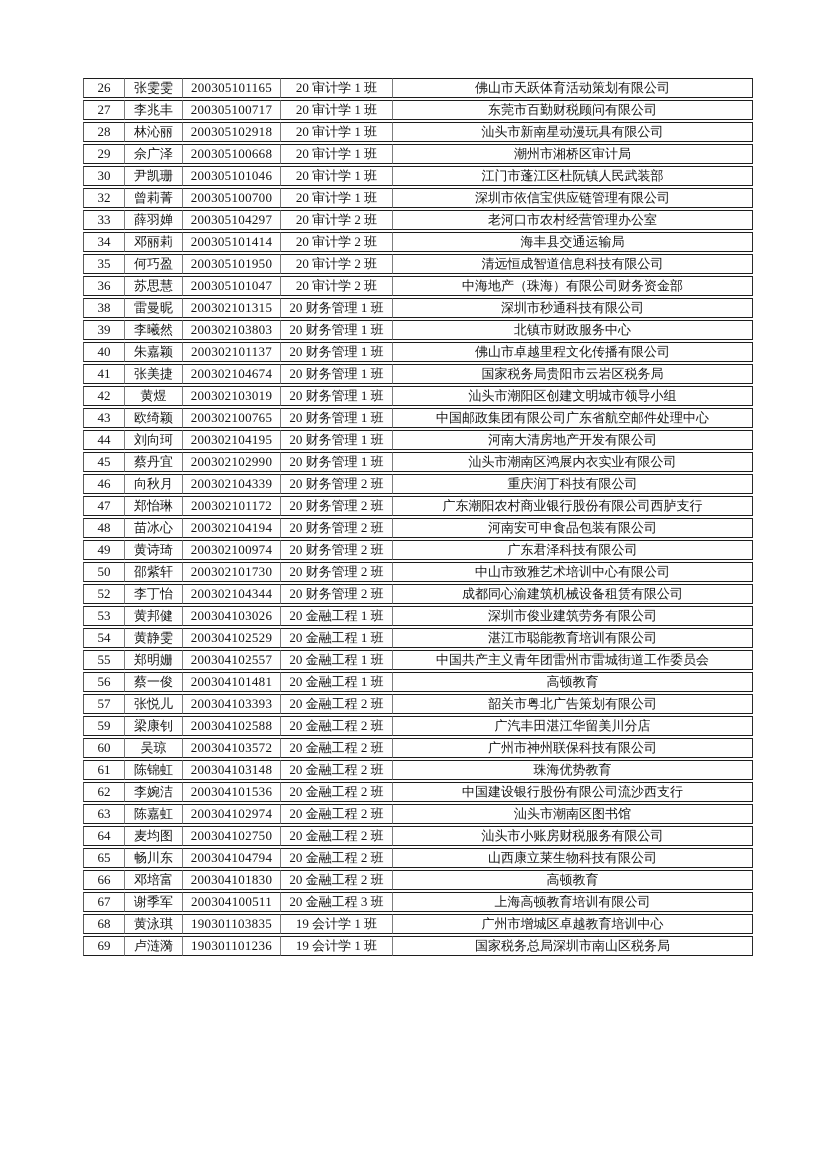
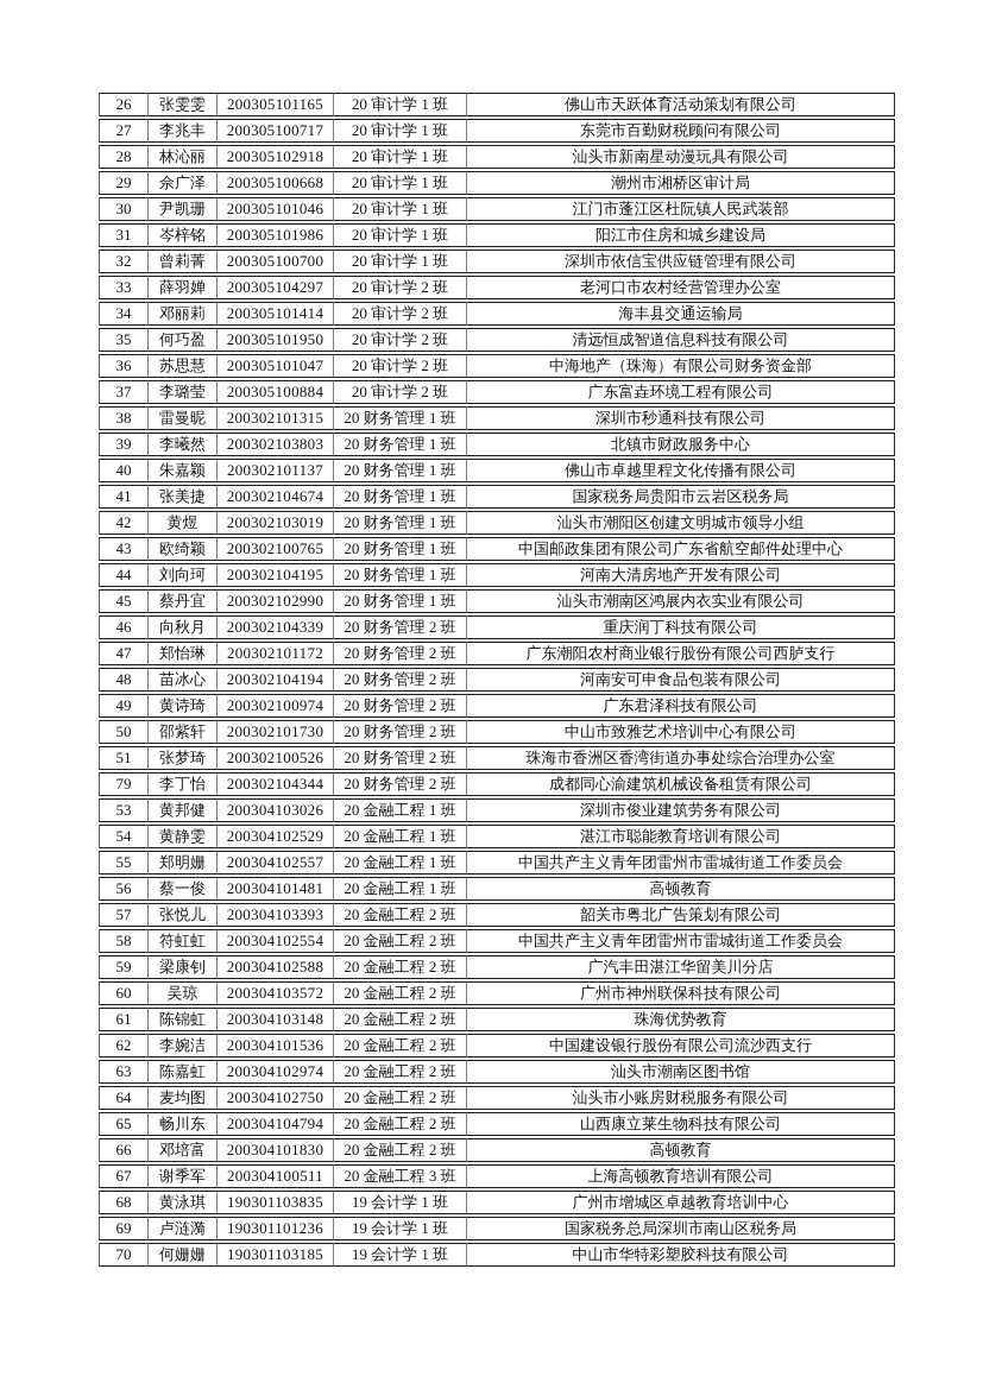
  26	张雯雯	200305101165	20 审计学 1 班	佛山市天跃体育活动策划有限公司
  27	李兆丰	200305100717	20 审计学 1 班	东莞市百勤财税顾问有限公司
  28	林沁丽	200305102918	20 审计学 1 班	汕头市新南星动漫玩具有限公司
  29	佘广泽	200305100668	20 审计学 1 班	潮州市湘桥区审计局
  30	尹凯珊	200305101046	20 审计学 1 班	江门市蓬江区杜阮镇人民武装部
+ 31	岑梓铭	200305101986	20 审计学 1 班	阳江市住房和城乡建设局
  32	曾莉菁	200305100700	20 审计学 1 班	深圳市依信宝供应链管理有限公司
  33	薛羽婵	200305104297	20 审计学 2 班	老河口市农村经营管理办公室
  34	邓丽莉	200305101414	20 审计学 2 班	海丰县交通运输局
  35	何巧盈	200305101950	20 审计学 2 班	清远恒成智道信息科技有限公司
  36	苏思慧	200305101047	20 审计学 2 班	中海地产（珠海）有限公司财务资金部
+ 37	李璐莹	200305100884	20 审计学 2 班	广东富垚环境工程有限公司
  38	雷曼昵	200302101315	20 财务管理 1 班	深圳市秒通科技有限公司
  39	李曦然	200302103803	20 财务管理 1 班	北镇市财政服务中心
  40	朱嘉颖	200302101137	20 财务管理 1 班	佛山市卓越里程文化传播有限公司
  41	张美捷	200302104674	20 财务管理 1 班	国家税务局贵阳市云岩区税务局
  42	黄煜	200302103019	20 财务管理 1 班	汕头市潮阳区创建文明城市领导小组
  43	欧绮颖	200302100765	20 财务管理 1 班	中国邮政集团有限公司广东省航空邮件处理中心
  44	刘向珂	200302104195	20 财务管理 1 班	河南大清房地产开发有限公司
  45	蔡丹宜	200302102990	20 财务管理 1 班	汕头市潮南区鸿展内衣实业有限公司
  46	向秋月	200302104339	20 财务管理 2 班	重庆润丁科技有限公司
  47	郑怡琳	200302101172	20 财务管理 2 班	广东潮阳农村商业银行股份有限公司西胪支行
  48	苗冰心	200302104194	20 财务管理 2 班	河南安可申食品包装有限公司
  49	黄诗琦	200302100974	20 财务管理 2 班	广东君泽科技有限公司
  50	邵紫轩	200302101730	20 财务管理 2 班	中山市致雅艺术培训中心有限公司
+ 51	张梦琦	200302100526	20 财务管理 2 班	珠海市香洲区香湾街道办事处综合治理办公室
- 52	李丁怡	200302104344	20 财务管理 2 班	成都同心渝建筑机械设备租赁有限公司
+ 79	李丁怡	200302104344	20 财务管理 2 班	成都同心渝建筑机械设备租赁有限公司
  53	黄邦健	200304103026	20 金融工程 1 班	深圳市俊业建筑劳务有限公司
  54	黄静雯	200304102529	20 金融工程 1 班	湛江市聪能教育培训有限公司
  55	郑明姗	200304102557	20 金融工程 1 班	中国共产主义青年团雷州市雷城街道工作委员会
  56	蔡一俊	200304101481	20 金融工程 1 班	高顿教育
  57	张悦儿	200304103393	20 金融工程 2 班	韶关市粤北广告策划有限公司
+ 58	符虹虹	200304102554	20 金融工程 2 班	中国共产主义青年团雷州市雷城街道工作委员会
  59	梁康钊	200304102588	20 金融工程 2 班	广汽丰田湛江华留美川分店
  60	吴琼	200304103572	20 金融工程 2 班	广州市神州联保科技有限公司
  61	陈锦虹	200304103148	20 金融工程 2 班	珠海优势教育
  62	李婉洁	200304101536	20 金融工程 2 班	中国建设银行股份有限公司流沙西支行
  63	陈嘉虹	200304102974	20 金融工程 2 班	汕头市潮南区图书馆
  64	麦均图	200304102750	20 金融工程 2 班	汕头市小账房财税服务有限公司
  65	畅川东	200304104794	20 金融工程 2 班	山西康立莱生物科技有限公司
  66	邓培富	200304101830	20 金融工程 2 班	高顿教育
  67	谢季军	200304100511	20 金融工程 3 班	上海高顿教育培训有限公司
  68	黄泳琪	190301103835	19 会计学 1 班	广州市增城区卓越教育培训中心
  69	卢涟漪	190301101236	19 会计学 1 班	国家税务总局深圳市南山区税务局
+ 70	何姗姗	190301103185	19 会计学 1 班	中山市华特彩塑胶科技有限公司
